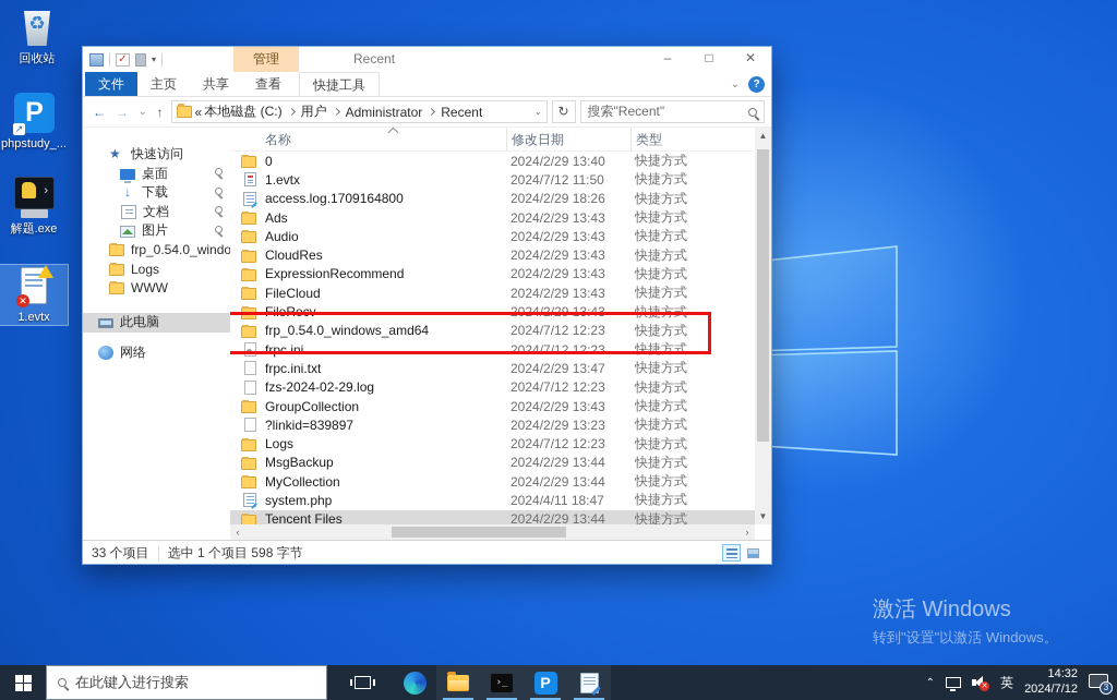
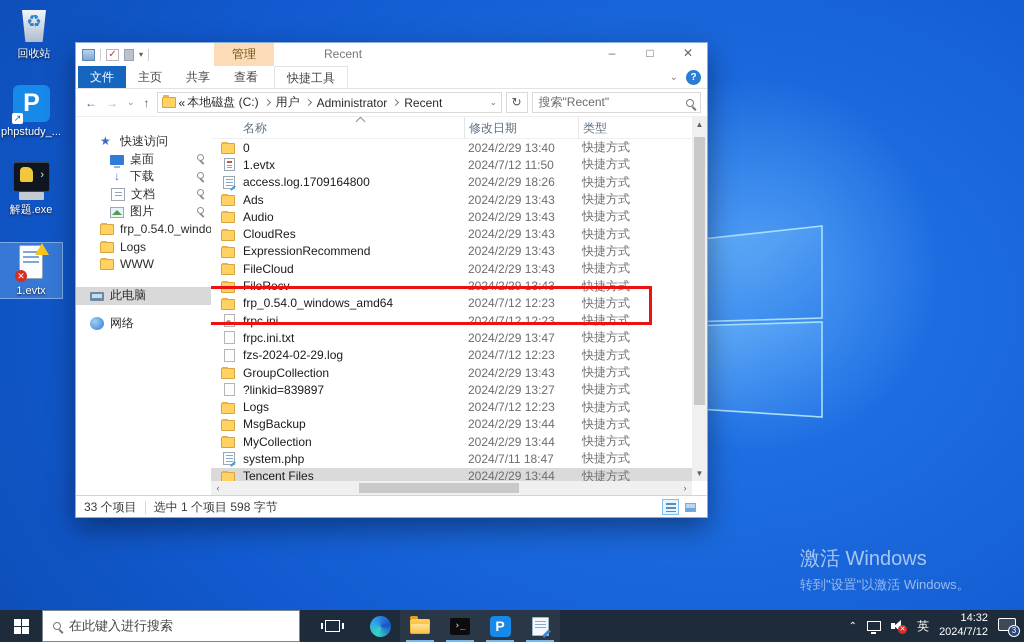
  ♻
  回收站
  P
  ↗
  phpstudy_...
  ›
  解题.exe
  ✕
  1.evtx
  激活 Windows
  转到"设置"以激活 Windows。
  ✓
  ▾
  管理
  Recent
  –
  □
  ✕
  文件
  主页
  共享
  查看
  快捷工具
  ⌄
  ?
  ←
  →
  ⌄
  ↑
  «
  本地磁盘 (C:)
  用户
  Administrator
  Recent
  ⌄
  ↻
  搜索"Recent"
  ★
  快速访问
  桌面
  ↓
  下载
  文档
  图片
  frp_0.54.0_windo
  Logs
  WWW
  此电脑
  网络
  名称
  修改日期
  类型
  0
  2024/2/29 13:40
  快捷方式
  1.evtx
  2024/7/12 11:50
  快捷方式
  access.log.1709164800
  2024/2/29 18:26
  快捷方式
  Ads
  2024/2/29 13:43
  快捷方式
  Audio
  2024/2/29 13:43
  快捷方式
  CloudRes
  2024/2/29 13:43
  快捷方式
  ExpressionRecommend
  2024/2/29 13:43
  快捷方式
  FileCloud
  2024/2/29 13:43
  快捷方式
  FileRecv
  2024/2/29 13:43
  快捷方式
  frp_0.54.0_windows_amd64
  2024/7/12 12:23
  快捷方式
  frpc.ini
  2024/7/12 12:23
  快捷方式
  frpc.ini.txt
  2024/2/29 13:47
  快捷方式
  fzs-2024-02-29.log
  2024/7/12 12:23
  快捷方式
  GroupCollection
  2024/2/29 13:43
  快捷方式
  ?linkid=839897
- 2024/2/29 13:23
+ 2024/2/29 13:27
  快捷方式
  Logs
  2024/7/12 12:23
  快捷方式
  MsgBackup
  2024/2/29 13:44
  快捷方式
  MyCollection
  2024/2/29 13:44
  快捷方式
  system.php
- 2024/4/11 18:47
+ 2024/7/11 18:47
  快捷方式
  Tencent Files
  2024/2/29 13:44
  快捷方式
  ▲
  ▼
  ‹
  ›
  33 个项目
  选中 1 个项目 598 字节
  在此键入进行搜索
  ›_
  P
  ⌃
  英
  14:32
  2024/7/12
  3
